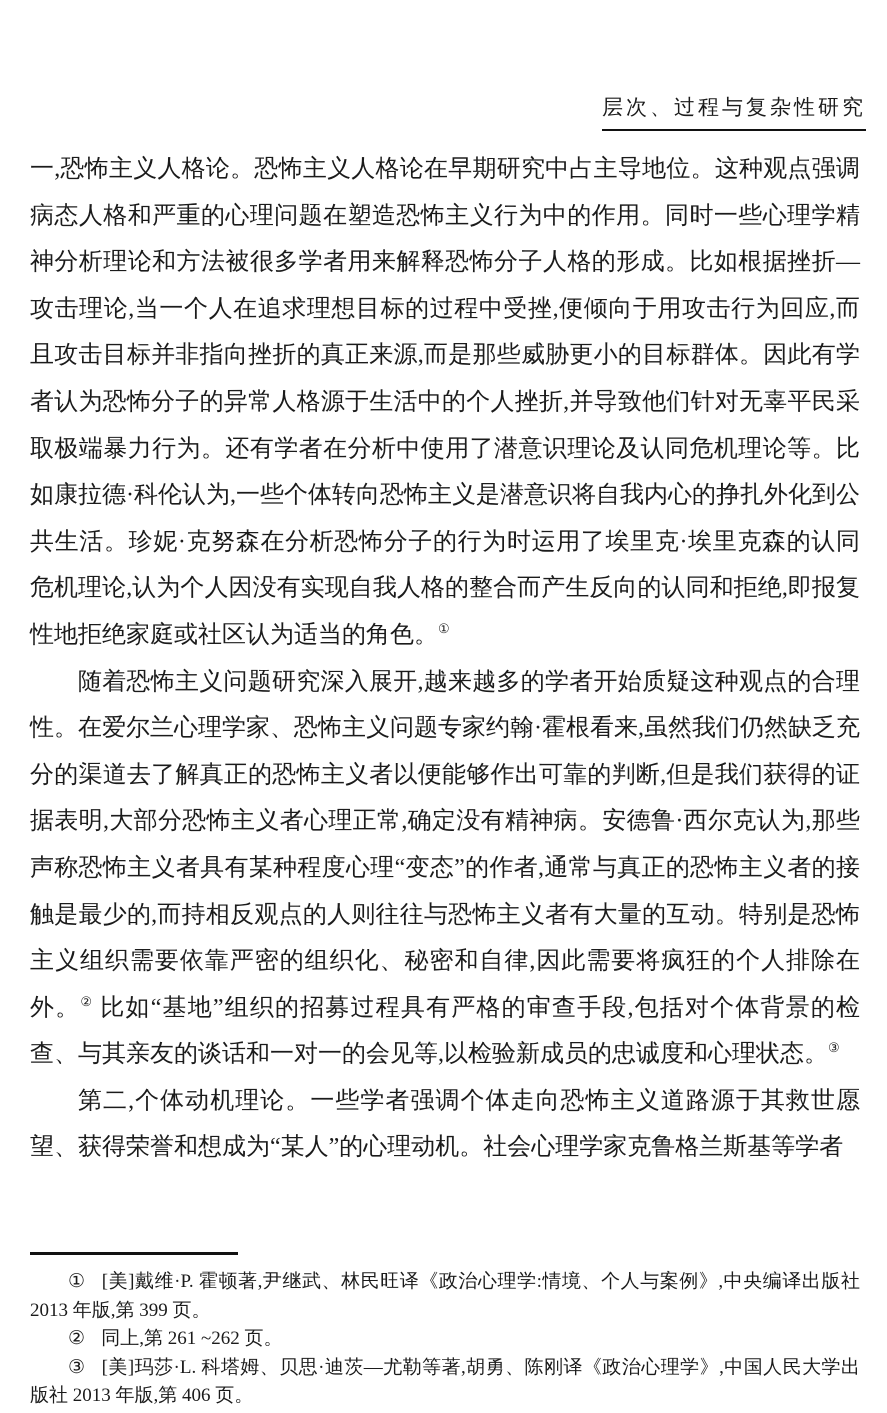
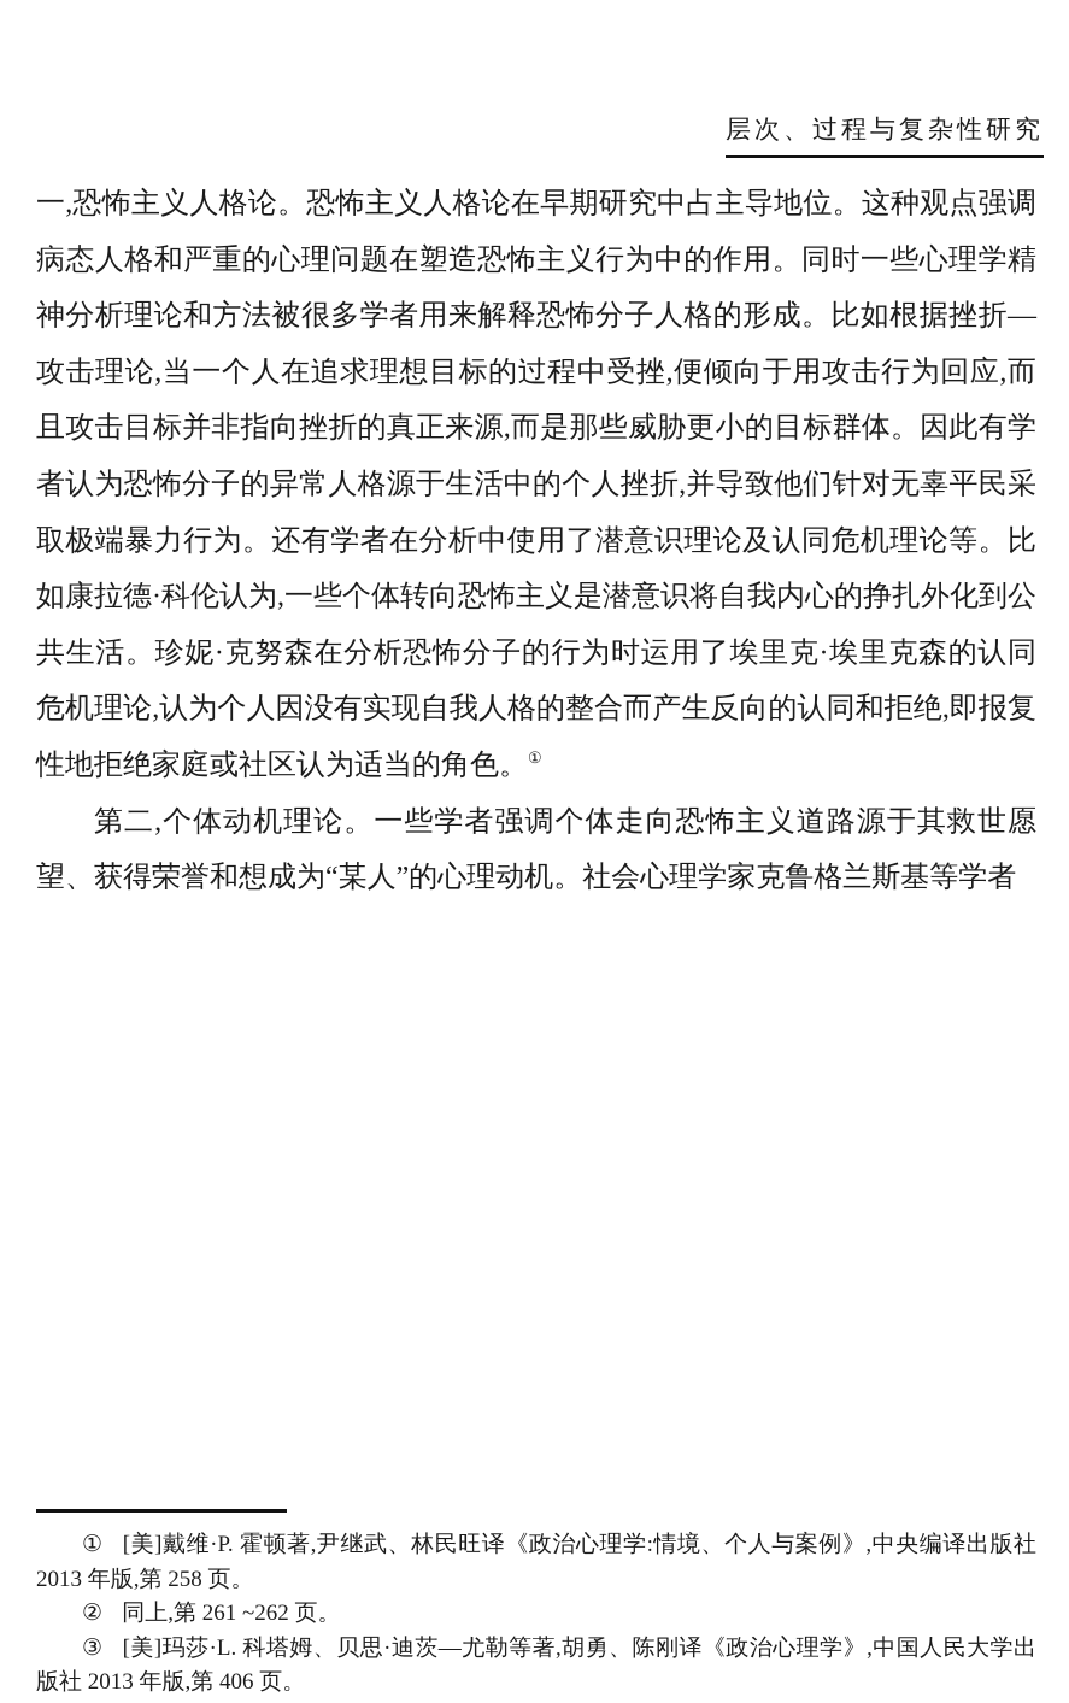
  层次、过程与复杂性研究
  一,恐怖主义人格论。恐怖主义人格论在早期研究中占主导地位。这种观点强调病态人格和严重的心理问题在塑造恐怖主义行为中的作用。同时一些心理学精神分析理论和方法被很多学者用来解释恐怖分子人格的形成。比如根据挫折—攻击理论,当一个人在追求理想目标的过程中受挫,便倾向于用攻击行为回应,而且攻击目标并非指向挫折的真正来源,而是那些威胁更小的目标群体。因此有学者认为恐怖分子的异常人格源于生活中的个人挫折,并导致他们针对无辜平民采取极端暴力行为。还有学者在分析中使用了潜意识理论及认同危机理论等。比如康拉德·科伦认为,一些个体转向恐怖主义是潜意识将自我内心的挣扎外化到公共生活。珍妮·克努森在分析恐怖分子的行为时运用了埃里克·埃里克森的认同危机理论,认为个人因没有实现自我人格的整合而产生反向的认同和拒绝,即报复性地拒绝家庭或社区认为适当的角色。①
- 随着恐怖主义问题研究深入展开,越来越多的学者开始质疑这种观点的合理性。在爱尔兰心理学家、恐怖主义问题专家约翰·霍根看来,虽然我们仍然缺乏充分的渠道去了解真正的恐怖主义者以便能够作出可靠的判断,但是我们获得的证据表明,大部分恐怖主义者心理正常,确定没有精神病。安德鲁·西尔克认为,那些声称恐怖主义者具有某种程度心理“变态”的作者,通常与真正的恐怖主义者的接触是最少的,而持相反观点的人则往往与恐怖主义者有大量的互动。特别是恐怖主义组织需要依靠严密的组织化、秘密和自律,因此需要将疯狂的个人排除在外。② 比如“基地”组织的招募过程具有严格的审查手段,包括对个体背景的检查、与其亲友的谈话和一对一的会见等,以检验新成员的忠诚度和心理状态。③
  第二,个体动机理论。一些学者强调个体走向恐怖主义道路源于其救世愿望、获得荣誉和想成为“某人”的心理动机。社会心理学家克鲁格兰斯基等学者
- ① [美]戴维·P. 霍顿著,尹继武、林民旺译《政治心理学:情境、个人与案例》,中央编译出版社 2013 年版,第 399 页。
+ ① [美]戴维·P. 霍顿著,尹继武、林民旺译《政治心理学:情境、个人与案例》,中央编译出版社 2013 年版,第 258 页。
  ② 同上,第 261 ~262 页。
  ③ [美]玛莎·L. 科塔姆、贝思·迪茨—尤勒等著,胡勇、陈刚译《政治心理学》,中国人民大学出版社 2013 年版,第 406 页。
